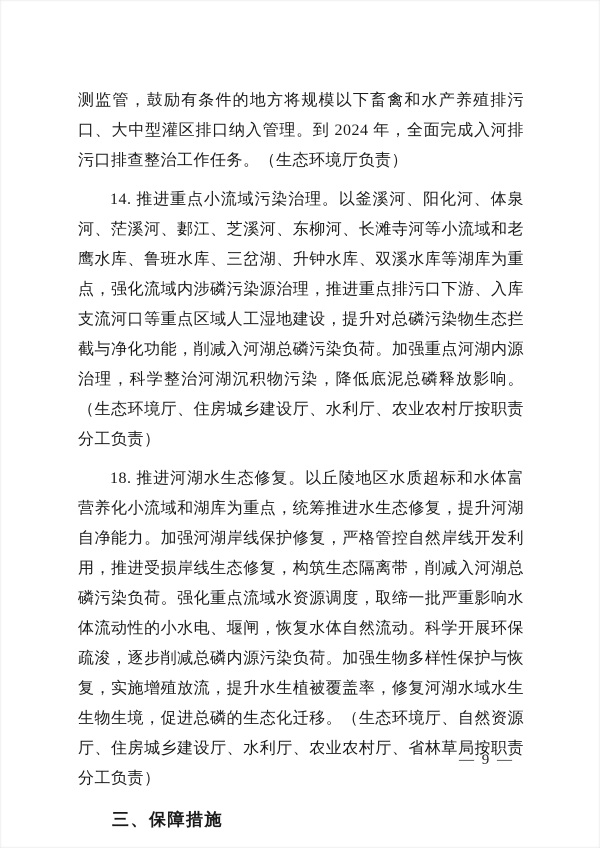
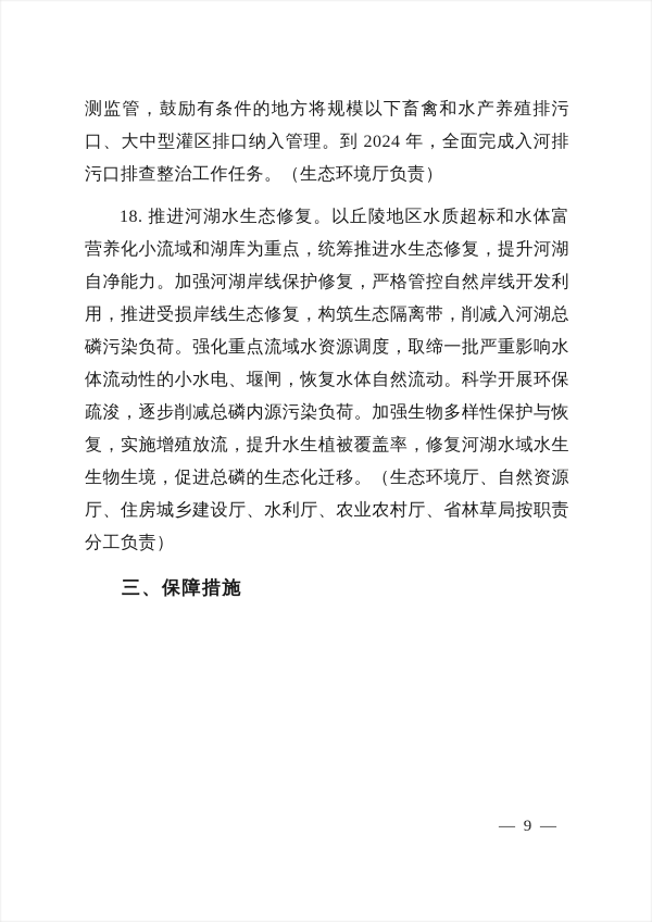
  测监管，鼓励有条件的地方将规模以下畜禽和水产养殖排污口、大中型灌区排口纳入管理。到 2024 年，全面完成入河排污口排查整治工作任务。（生态环境厅负责）
- 14. 推进重点小流域污染治理。以釜溪河、阳化河、体泉河、茫溪河、郪江、芝溪河、东柳河、长滩寺河等小流域和老鹰水库、鲁班水库、三岔湖、升钟水库、双溪水库等湖库为重点，强化流域内涉磷污染源治理，推进重点排污口下游、入库支流河口等重点区域人工湿地建设，提升对总磷污染物生态拦截与净化功能，削减入河湖总磷污染负荷。加强重点河湖内源治理，科学整治河湖沉积物污染，降低底泥总磷释放影响。（生态环境厅、住房城乡建设厅、水利厅、农业农村厅按职责分工负责）
  18. 推进河湖水生态修复。以丘陵地区水质超标和水体富营养化小流域和湖库为重点，统筹推进水生态修复，提升河湖自净能力。加强河湖岸线保护修复，严格管控自然岸线开发利用，推进受损岸线生态修复，构筑生态隔离带，削减入河湖总磷污染负荷。强化重点流域水资源调度，取缔一批严重影响水体流动性的小水电、堰闸，恢复水体自然流动。科学开展环保疏浚，逐步削减总磷内源污染负荷。加强生物多样性保护与恢复，实施增殖放流，提升水生植被覆盖率，修复河湖水域水生生物生境，促进总磷的生态化迁移。（生态环境厅、自然资源厅、住房城乡建设厅、水利厅、农业农村厅、省林草局按职责分工负责）
  三、保障措施
  — 9 —
